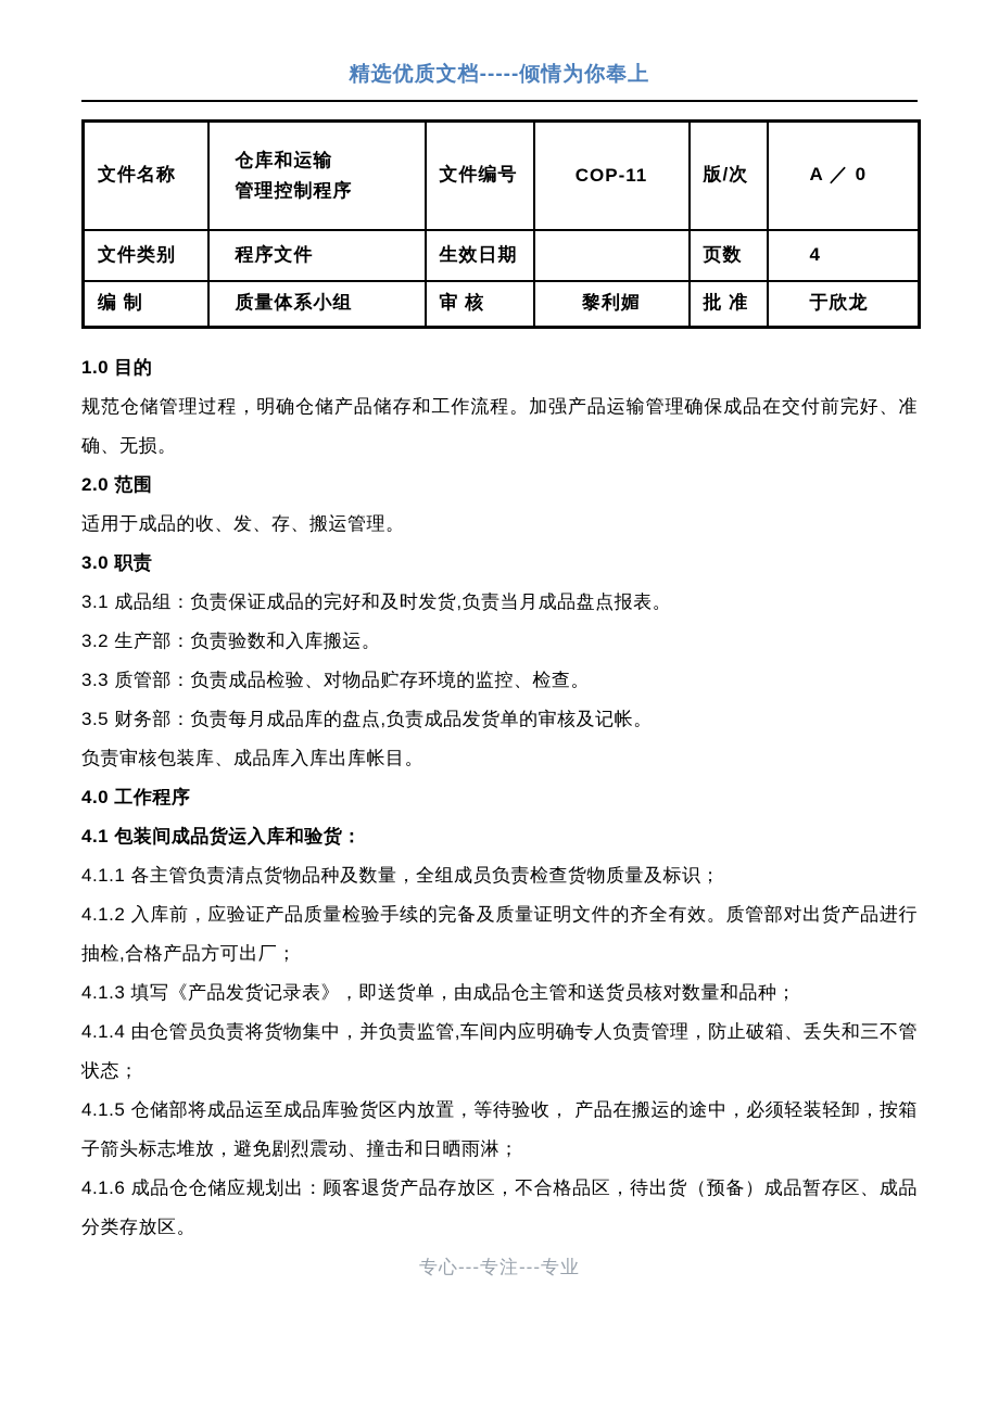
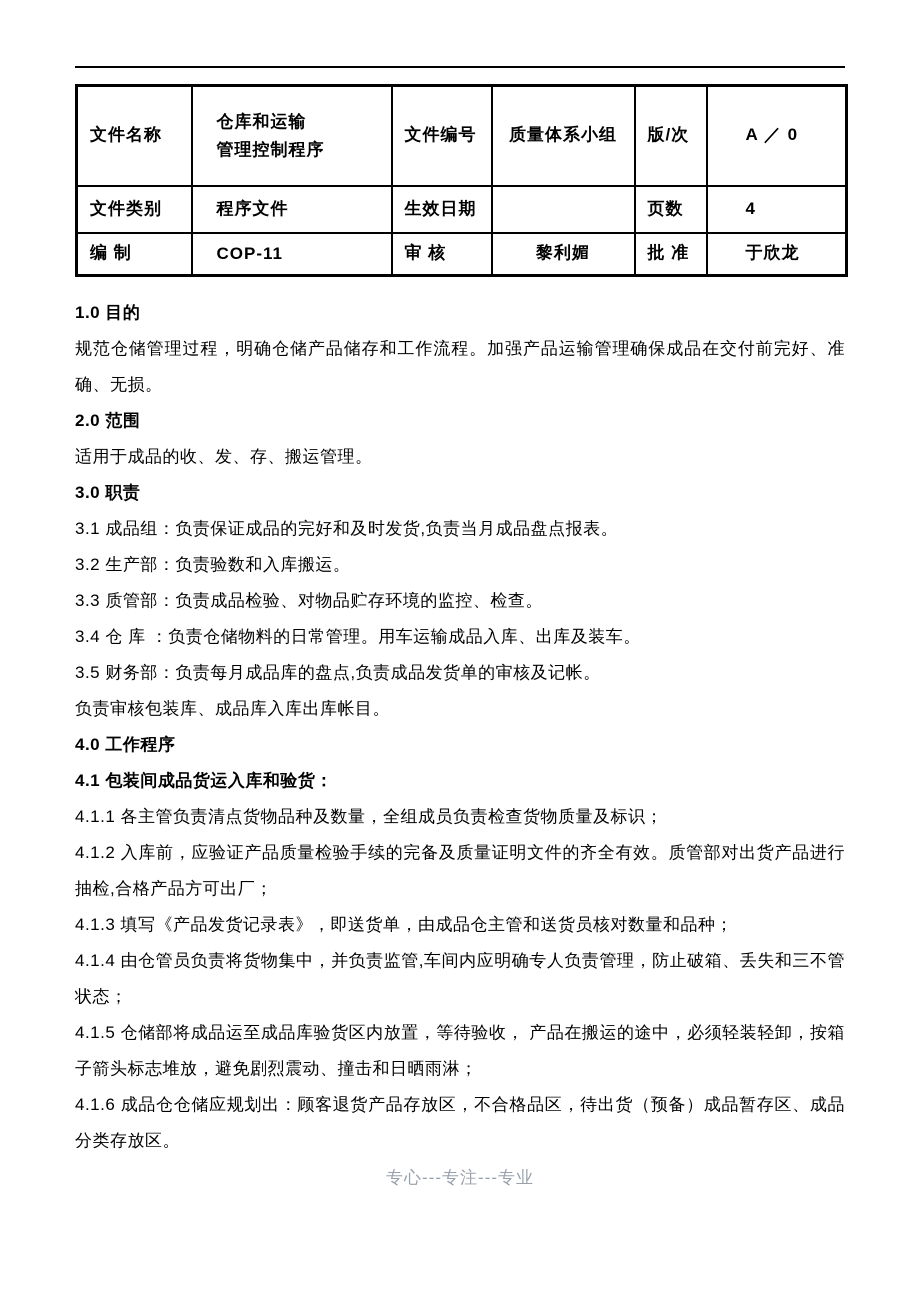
- 精选优质文档-----倾情为你奉上
- 文件名称	仓库和运输 管理控制程序	文件编号	COP-11	版/次	A ／ 0
+ 文件名称	仓库和运输 管理控制程序	文件编号	质量体系小组	版/次	A ／ 0
  文件类别	程序文件	生效日期		页数	4
- 编 制	质量体系小组	审 核	黎利媚	批 准	于欣龙
+ 编 制	COP-11	审 核	黎利媚	批 准	于欣龙
  1.0 目的
  规范仓储管理过程，明确仓储产品储存和工作流程。加强产品运输管理确保成品在交付前完好、准确、无损。
  2.0 范围
  适用于成品的收、发、存、搬运管理。
  3.0 职责
  3.1 成品组：负责保证成品的完好和及时发货,负责当月成品盘点报表。
  3.2 生产部：负责验数和入库搬运。
  3.3 质管部：负责成品检验、对物品贮存环境的监控、检查。
+ 3.4 仓 库 ：负责仓储物料的日常管理。用车运输成品入库、出库及装车。
  3.5 财务部：负责每月成品库的盘点,负责成品发货单的审核及记帐。
  负责审核包装库、成品库入库出库帐目。
  4.0 工作程序
  4.1 包装间成品货运入库和验货：
  4.1.1 各主管负责清点货物品种及数量，全组成员负责检查货物质量及标识；
  4.1.2 入库前，应验证产品质量检验手续的完备及质量证明文件的齐全有效。质管部对出货产品进行抽检,合格产品方可出厂；
  4.1.3 填写《产品发货记录表》，即送货单，由成品仓主管和送货员核对数量和品种；
  4.1.4 由仓管员负责将货物集中，并负责监管,车间内应明确专人负责管理，防止破箱、丢失和三不管状态；
  4.1.5 仓储部将成品运至成品库验货区内放置，等待验收， 产品在搬运的途中，必须轻装轻卸，按箱子箭头标志堆放，避免剧烈震动、撞击和日晒雨淋；
  4.1.6 成品仓仓储应规划出：顾客退货产品存放区，不合格品区，待出货（预备）成品暂存区、成品分类存放区。
  专心---专注---专业
